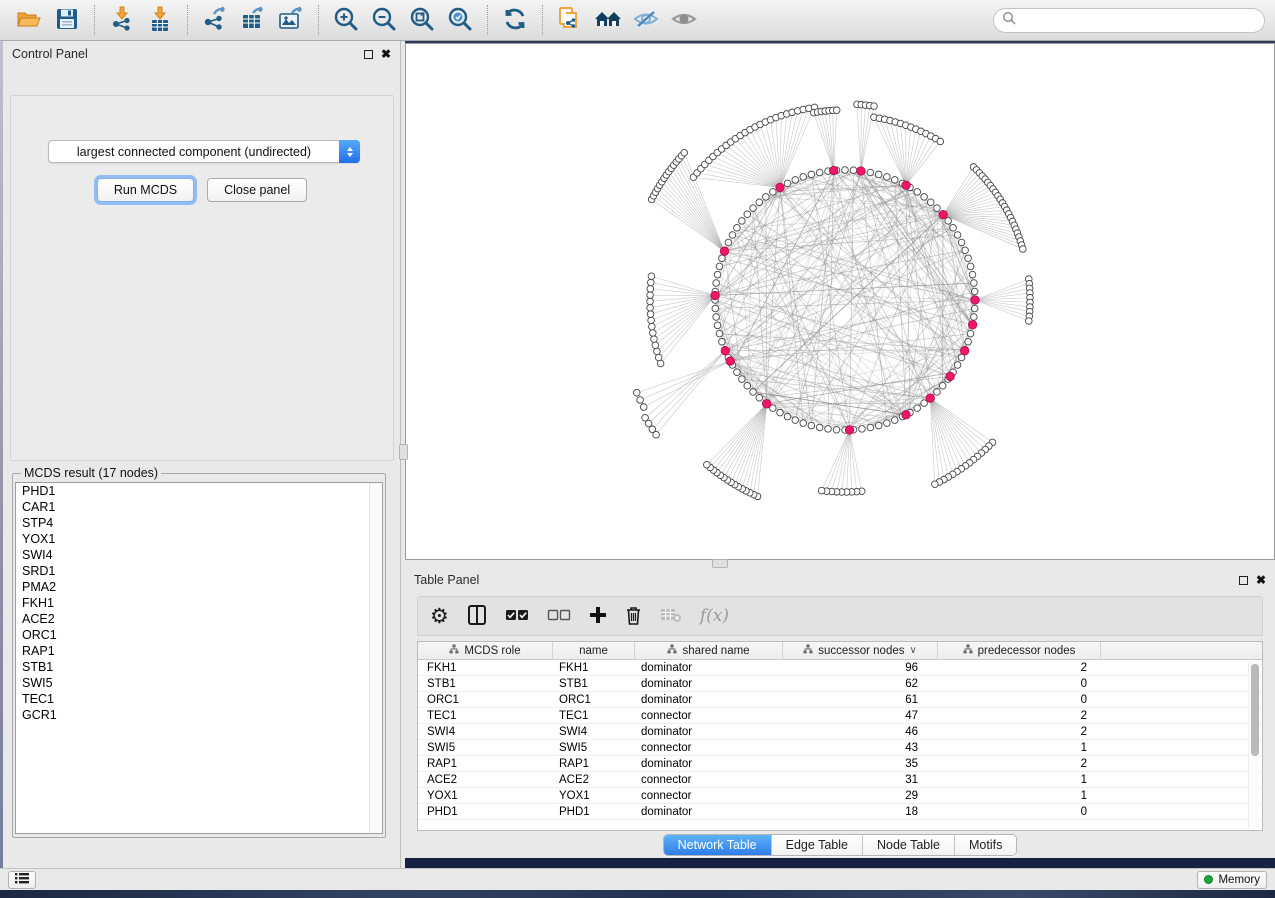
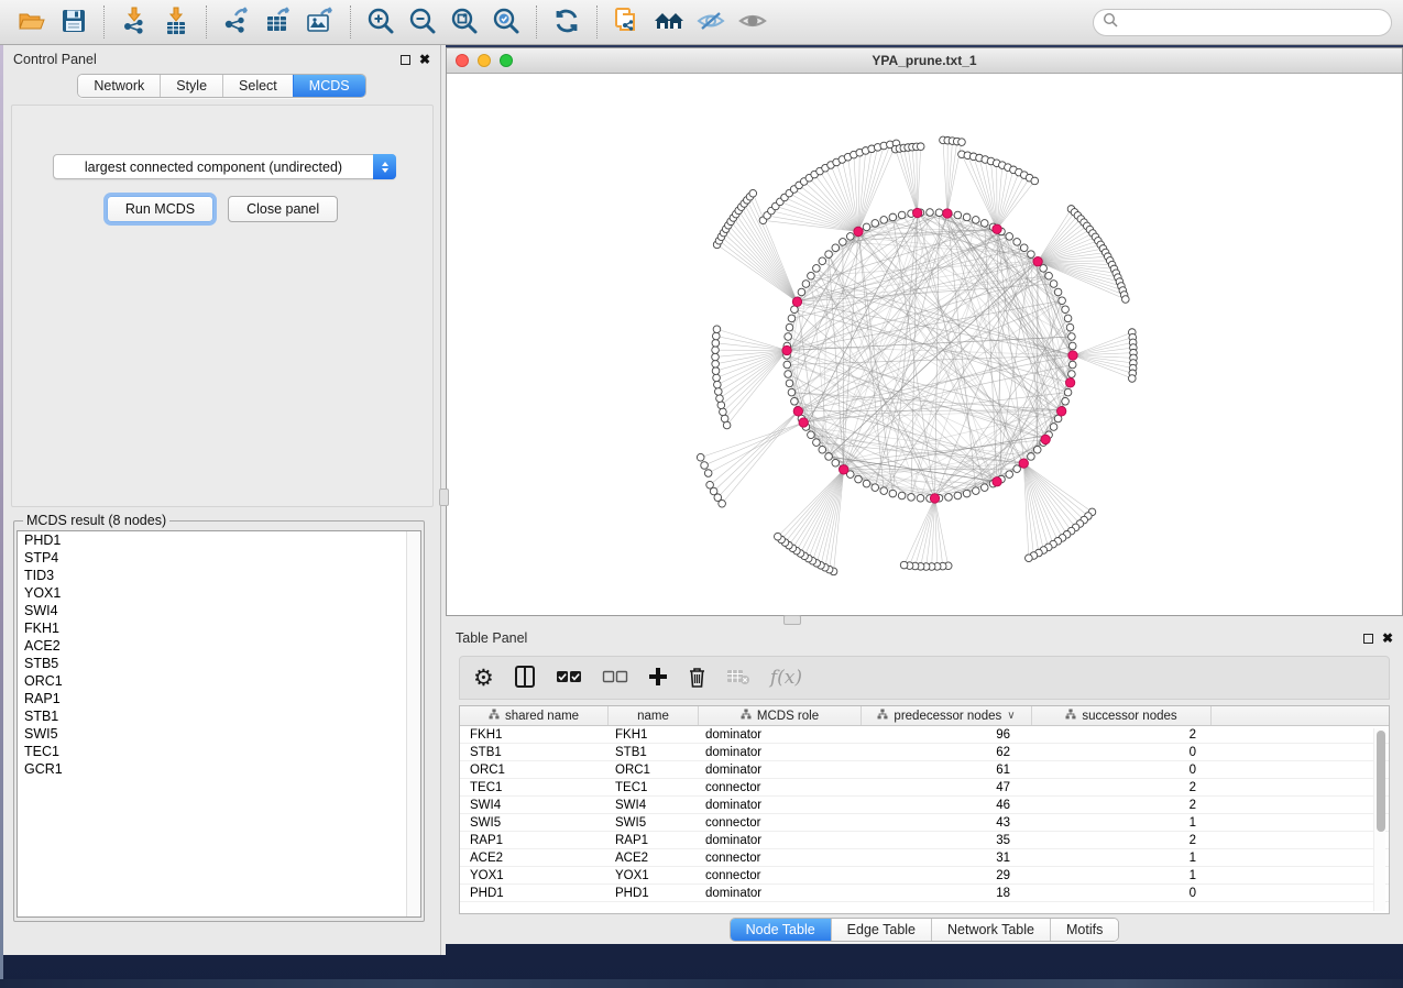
  Control Panel
  ✖
+ Network
+ Style
+ Select
+ MCDS
  largest connected component (undirected)
  Run MCDS
  Close panel
- MCDS result (17 nodes)
+ MCDS result (8 nodes)
  PHD1
- CAR1
  STP4
+ TID3
  YOX1
  SWI4
- SRD1
- PMA2
  FKH1
  ACE2
+ STB5
  ORC1
  RAP1
  STB1
  SWI5
  TEC1
  GCR1
+ YPA_prune.txt_1
  Table Panel
  ✖
  ⚙
  f(x)
- MCDS role
+ shared name
  name
- shared name
+ MCDS role
- successor nodes
+ predecessor nodes
  ∨
- predecessor nodes
+ successor nodes
  FKH1
  FKH1
  dominator
  96
  2
  STB1
  STB1
  dominator
  62
  0
  ORC1
  ORC1
  dominator
  61
  0
  TEC1
  TEC1
  connector
  47
  2
  SWI4
  SWI4
  dominator
  46
  2
  SWI5
  SWI5
  connector
  43
  1
  RAP1
  RAP1
  dominator
  35
  2
  ACE2
  ACE2
  connector
  31
  1
  YOX1
  YOX1
  connector
  29
  1
  PHD1
  PHD1
  dominator
  18
  0
- Network Table
+ Node Table
  Edge Table
- Node Table
+ Network Table
  Motifs
- Memory
